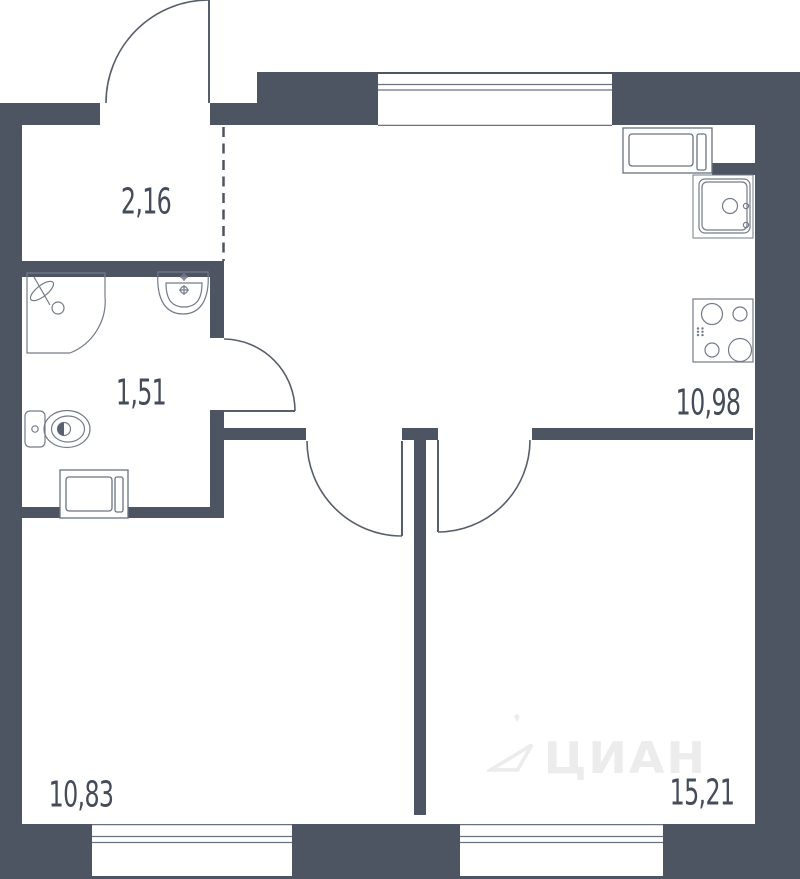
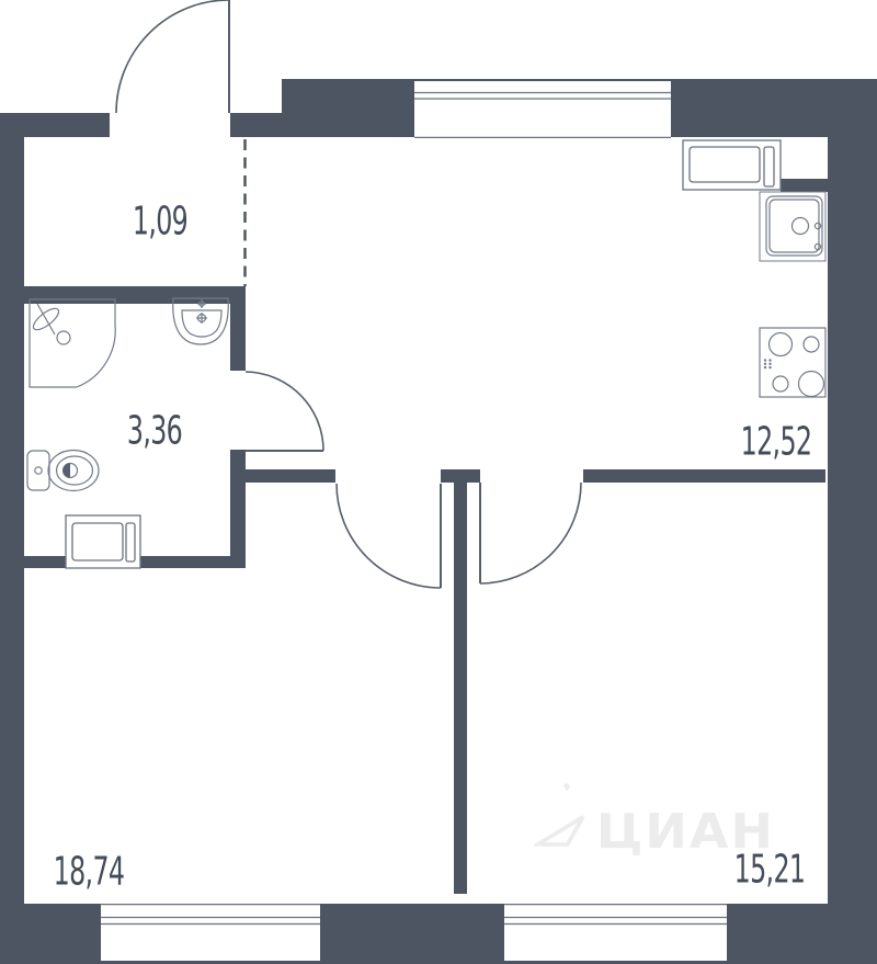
- 2,16
+ 1,09
- 1,51
+ 3,36
- 10,98
+ 12,52
- 10,83
+ 18,74
  15,21
  ЦИАН
